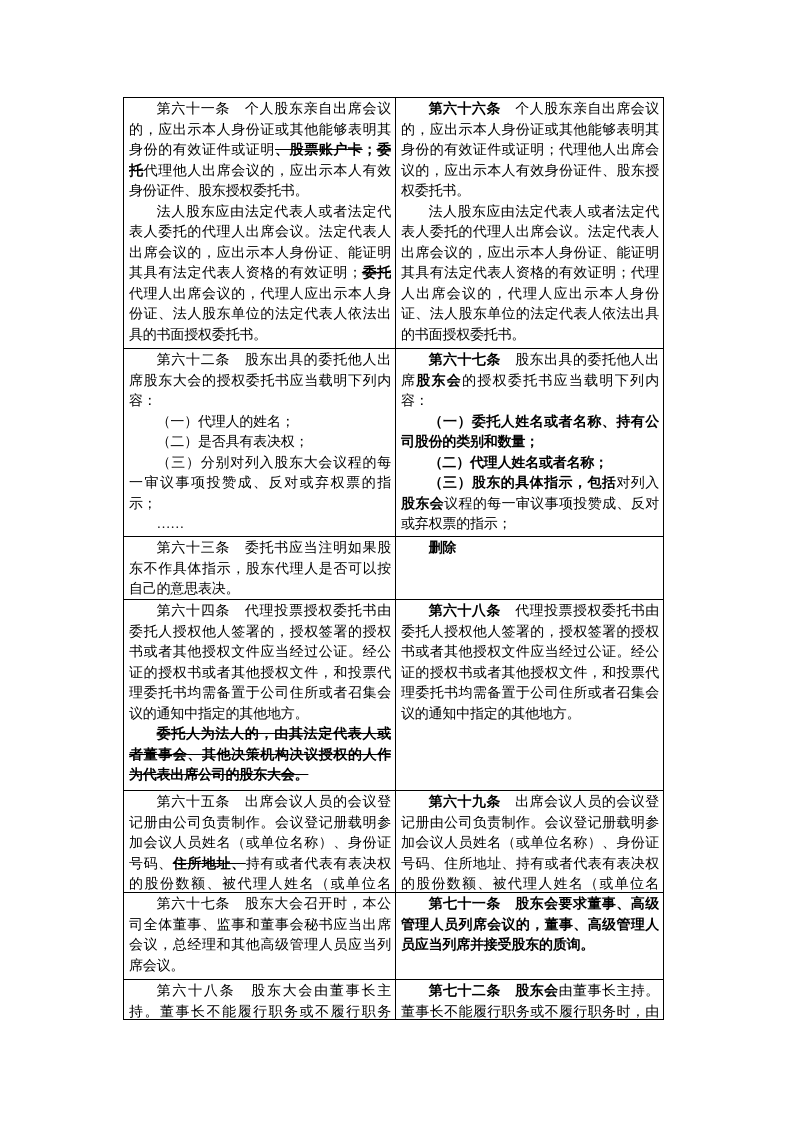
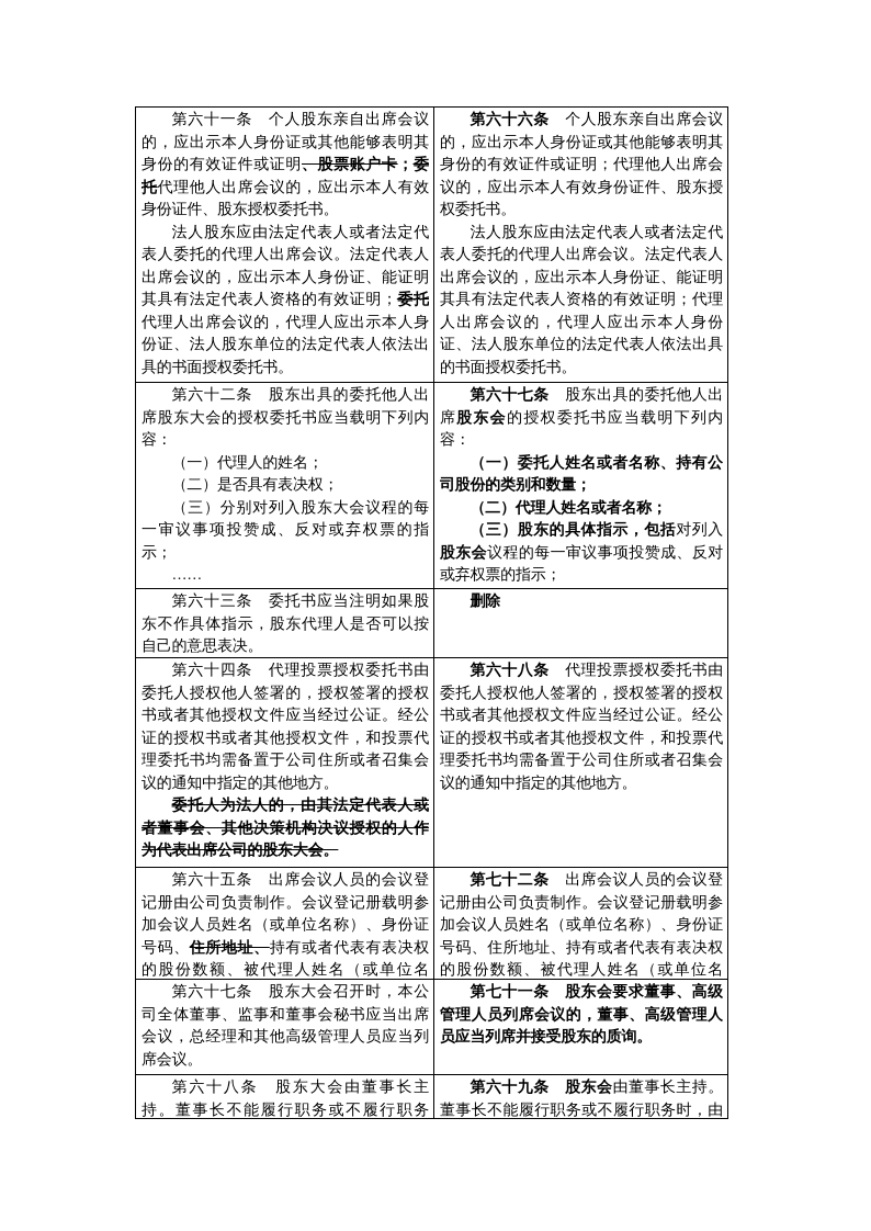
  第六十一条 个人股东亲自出席会议的，应出示本人身份证或其他能够表明其身份的有效证件或证明、股票账户卡；委托代理他人出席会议的，应出示本人有效身份证件、股东授权委托书。法人股东应由法定代表人或者法定代表人委托的代理人出席会议。法定代表人出席会议的，应出示本人身份证、能证明其具有法定代表人资格的有效证明；委托代理人出席会议的，代理人应出示本人身份证、法人股东单位的法定代表人依法出具的书面授权委托书。	第六十六条 个人股东亲自出席会议的，应出示本人身份证或其他能够表明其身份的有效证件或证明；代理他人出席会议的，应出示本人有效身份证件、股东授权委托书。法人股东应由法定代表人或者法定代表人委托的代理人出席会议。法定代表人出席会议的，应出示本人身份证、能证明其具有法定代表人资格的有效证明；代理人出席会议的，代理人应出示本人身份证、法人股东单位的法定代表人依法出具的书面授权委托书。
  第六十二条 股东出具的委托他人出席股东大会的授权委托书应当载明下列内容：（一）代理人的姓名；（二）是否具有表决权；（三）分别对列入股东大会议程的每一审议事项投赞成、反对或弃权票的指示；……	第六十七条 股东出具的委托他人出席股东会的授权委托书应当载明下列内容：（一）委托人姓名或者名称、持有公司股份的类别和数量；（二）代理人姓名或者名称；（三）股东的具体指示，包括对列入股东会议程的每一审议事项投赞成、反对或弃权票的指示；
  第六十三条 委托书应当注明如果股东不作具体指示，股东代理人是否可以按自己的意思表决。	删除
  第六十四条 代理投票授权委托书由委托人授权他人签署的，授权签署的授权书或者其他授权文件应当经过公证。经公证的授权书或者其他授权文件，和投票代理委托书均需备置于公司住所或者召集会议的通知中指定的其他地方。委托人为法人的，由其法定代表人或者董事会、其他决策机构决议授权的人作为代表出席公司的股东大会。	第六十八条 代理投票授权委托书由委托人授权他人签署的，授权签署的授权书或者其他授权文件应当经过公证。经公证的授权书或者其他授权文件，和投票代理委托书均需备置于公司住所或者召集会议的通知中指定的其他地方。
- 第六十五条 出席会议人员的会议登记册由公司负责制作。会议登记册载明参加会议人员姓名（或单位名称）、身份证号码、住所地址、持有或者代表有表决权的股份数额、被代理人姓名（或单位名	第六十九条 出席会议人员的会议登记册由公司负责制作。会议登记册载明参加会议人员姓名（或单位名称）、身份证号码、住所地址、持有或者代表有表决权的股份数额、被代理人姓名（或单位名
+ 第六十五条 出席会议人员的会议登记册由公司负责制作。会议登记册载明参加会议人员姓名（或单位名称）、身份证号码、住所地址、持有或者代表有表决权的股份数额、被代理人姓名（或单位名	第七十二条 出席会议人员的会议登记册由公司负责制作。会议登记册载明参加会议人员姓名（或单位名称）、身份证号码、住所地址、持有或者代表有表决权的股份数额、被代理人姓名（或单位名
  第六十七条 股东大会召开时，本公司全体董事、监事和董事会秘书应当出席会议，总经理和其他高级管理人员应当列席会议。	第七十一条 股东会要求董事、高级管理人员列席会议的，董事、高级管理人员应当列席并接受股东的质询。
- 第六十八条 股东大会由董事长主持。董事长不能履行职务或不履行职务	第七十二条 股东会由董事长主持。董事长不能履行职务或不履行职务时，由
+ 第六十八条 股东大会由董事长主持。董事长不能履行职务或不履行职务	第六十九条 股东会由董事长主持。董事长不能履行职务或不履行职务时，由
